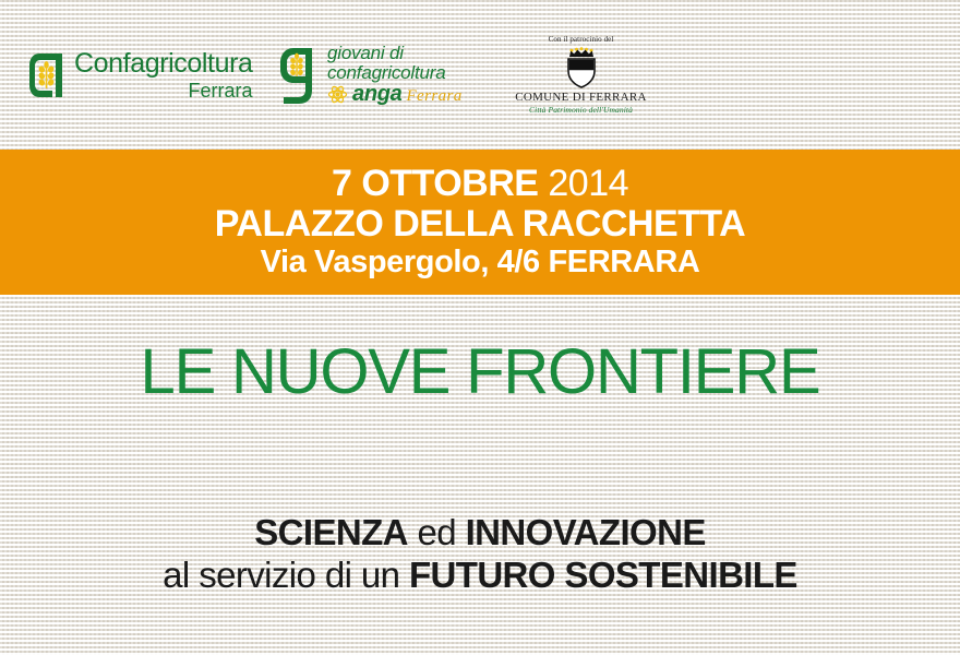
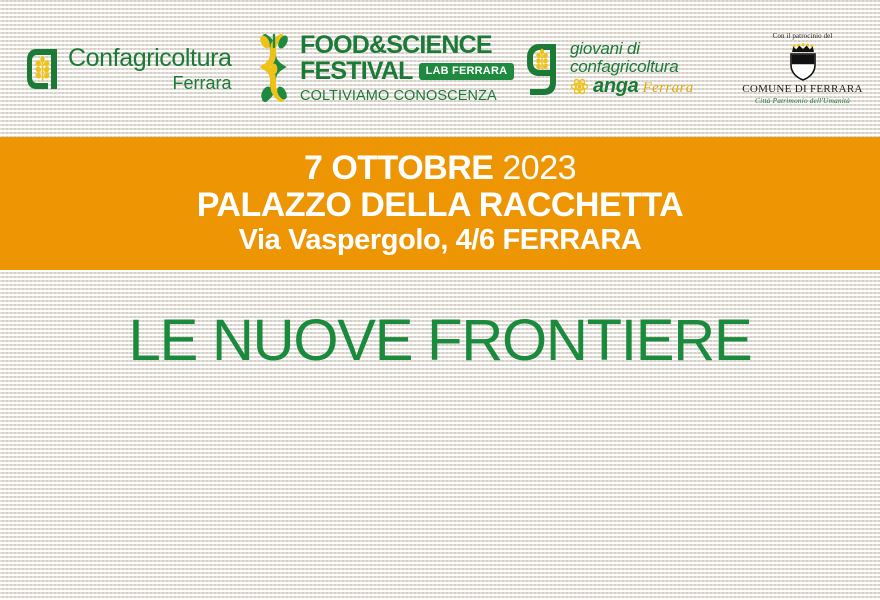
  Confagricoltura
  Ferrara
+ FOOD&SCIENCE
+ FESTIVAL
+ LAB FERRARA
+ COLTIVIAMO CONOSCENZA
  giovani di
  confagricoltura
  anga
  Ferrara
  COMUNE DI FERRARA
  Città Patrimonio dell'Umanità
- 7 OTTOBRE 2014
+ 7 OTTOBRE 2023
  PALAZZO DELLA RACCHETTA
  Via Vaspergolo, 4/6 FERRARA
  LE NUOVE FRONTIERE
- SCIENZA ed INNOVAZIONE
- al servizio di un FUTURO SOSTENIBILE
